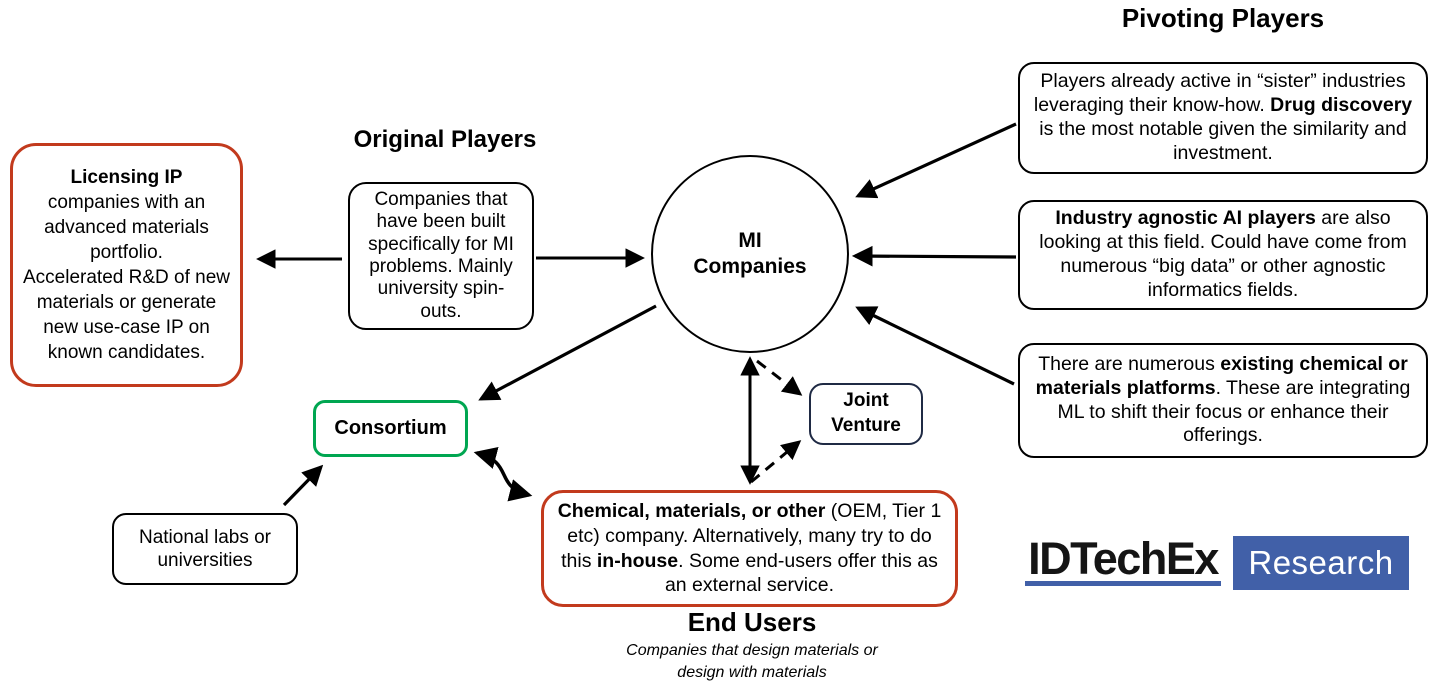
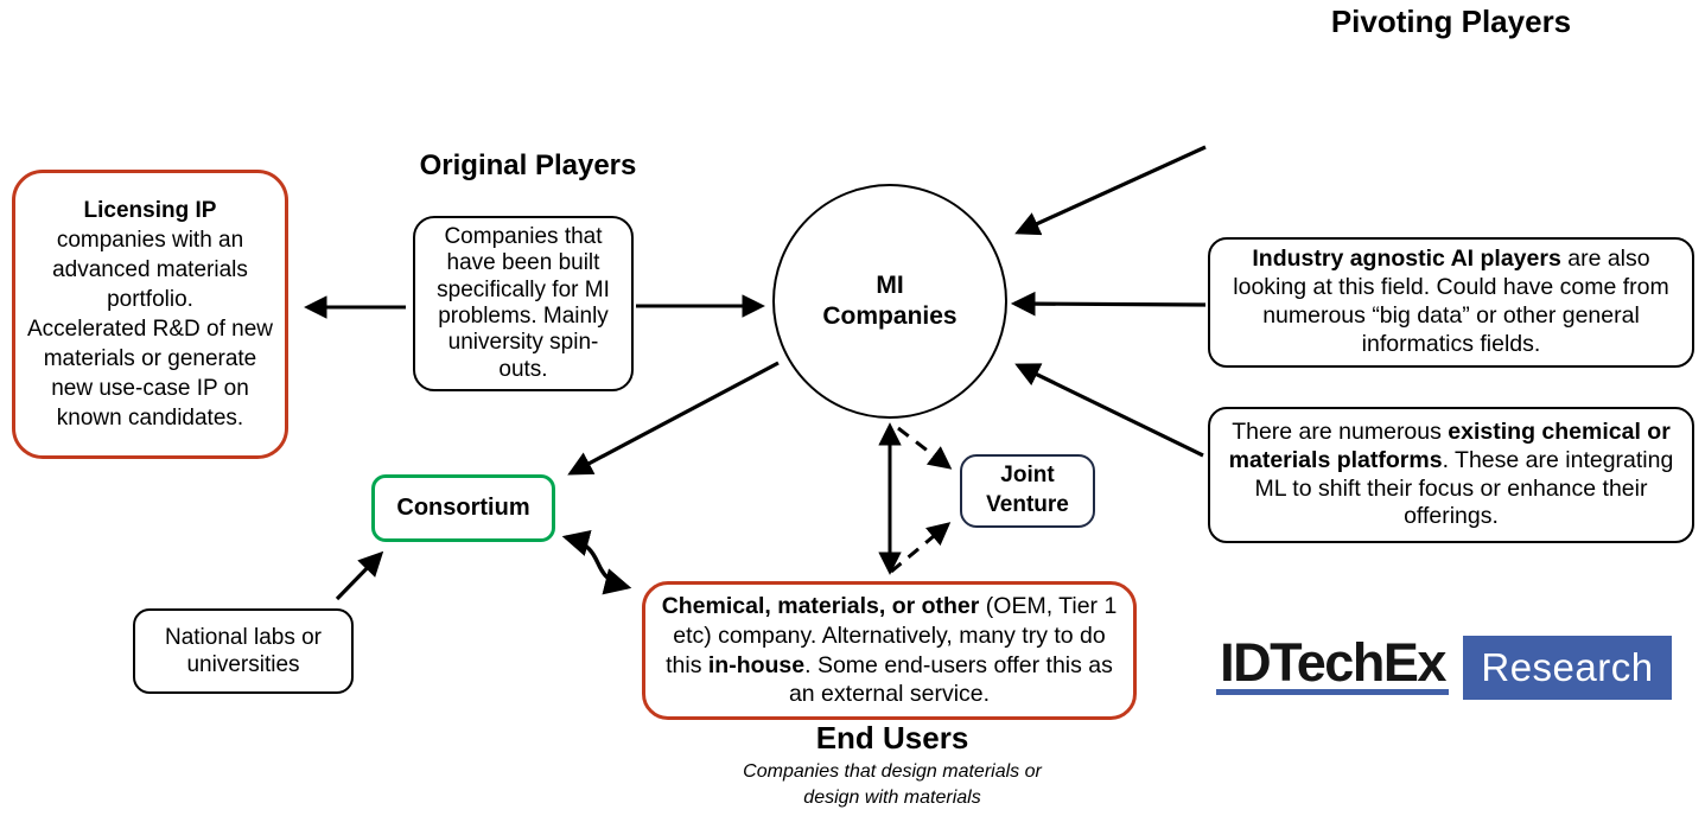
  Pivoting Players
  Original Players
  Licensing IP
  companies with an advanced materials portfolio.
  Accelerated R&D of new materials or generate new use-case IP on known candidates.
  Companies that have been built specifically for MI problems. Mainly university spin-outs.
  MI
  Companies
  Consortium
  Joint
  Venture
  National labs or universities
  Chemical, materials, or other (OEM, Tier 1 etc) company. Alternatively, many try to do this in-house. Some end-users offer this as an external service.
- Players already active in “sister” industries leveraging their know-how. Drug discovery is the most notable given the similarity and investment.
- Industry agnostic AI players are also looking at this field. Could have come from numerous “big data” or other agnostic informatics fields.
+ Industry agnostic AI players are also looking at this field. Could have come from numerous “big data” or other general informatics fields.
  There are numerous existing chemical or materials platforms. These are integrating ML to shift their focus or enhance their offerings.
  End Users
  Companies that design materials or
  design with materials
  IDTechEx
  Research
